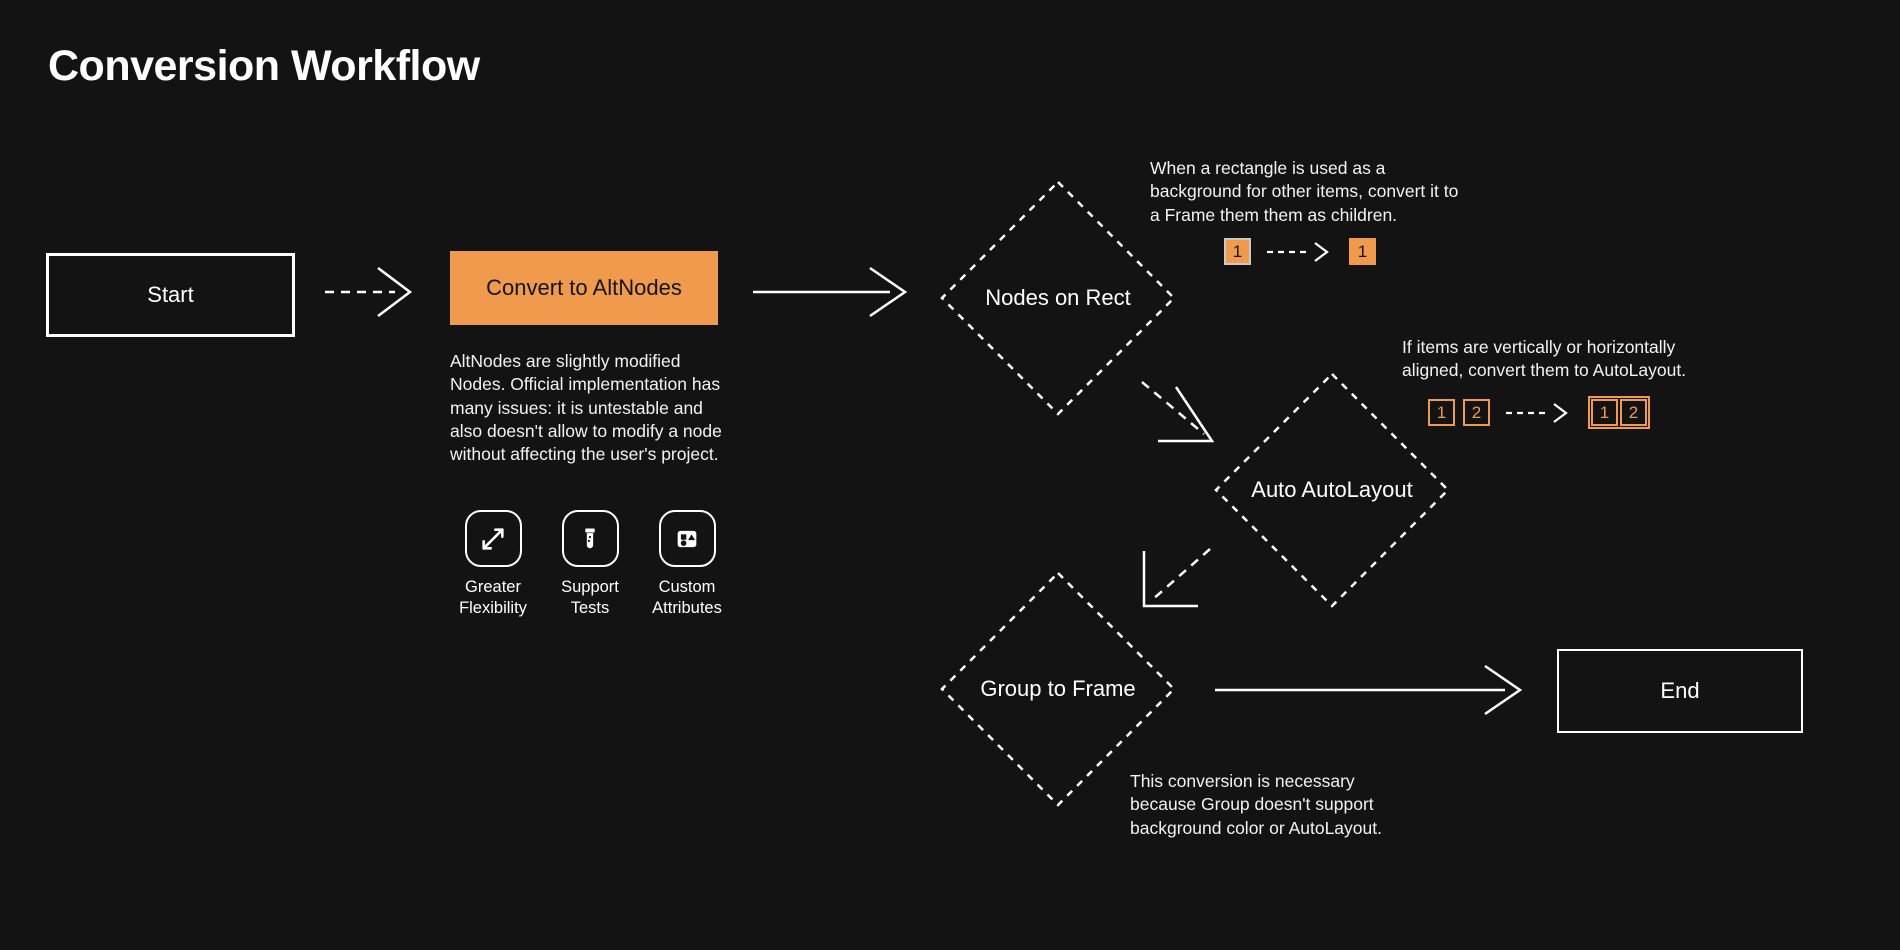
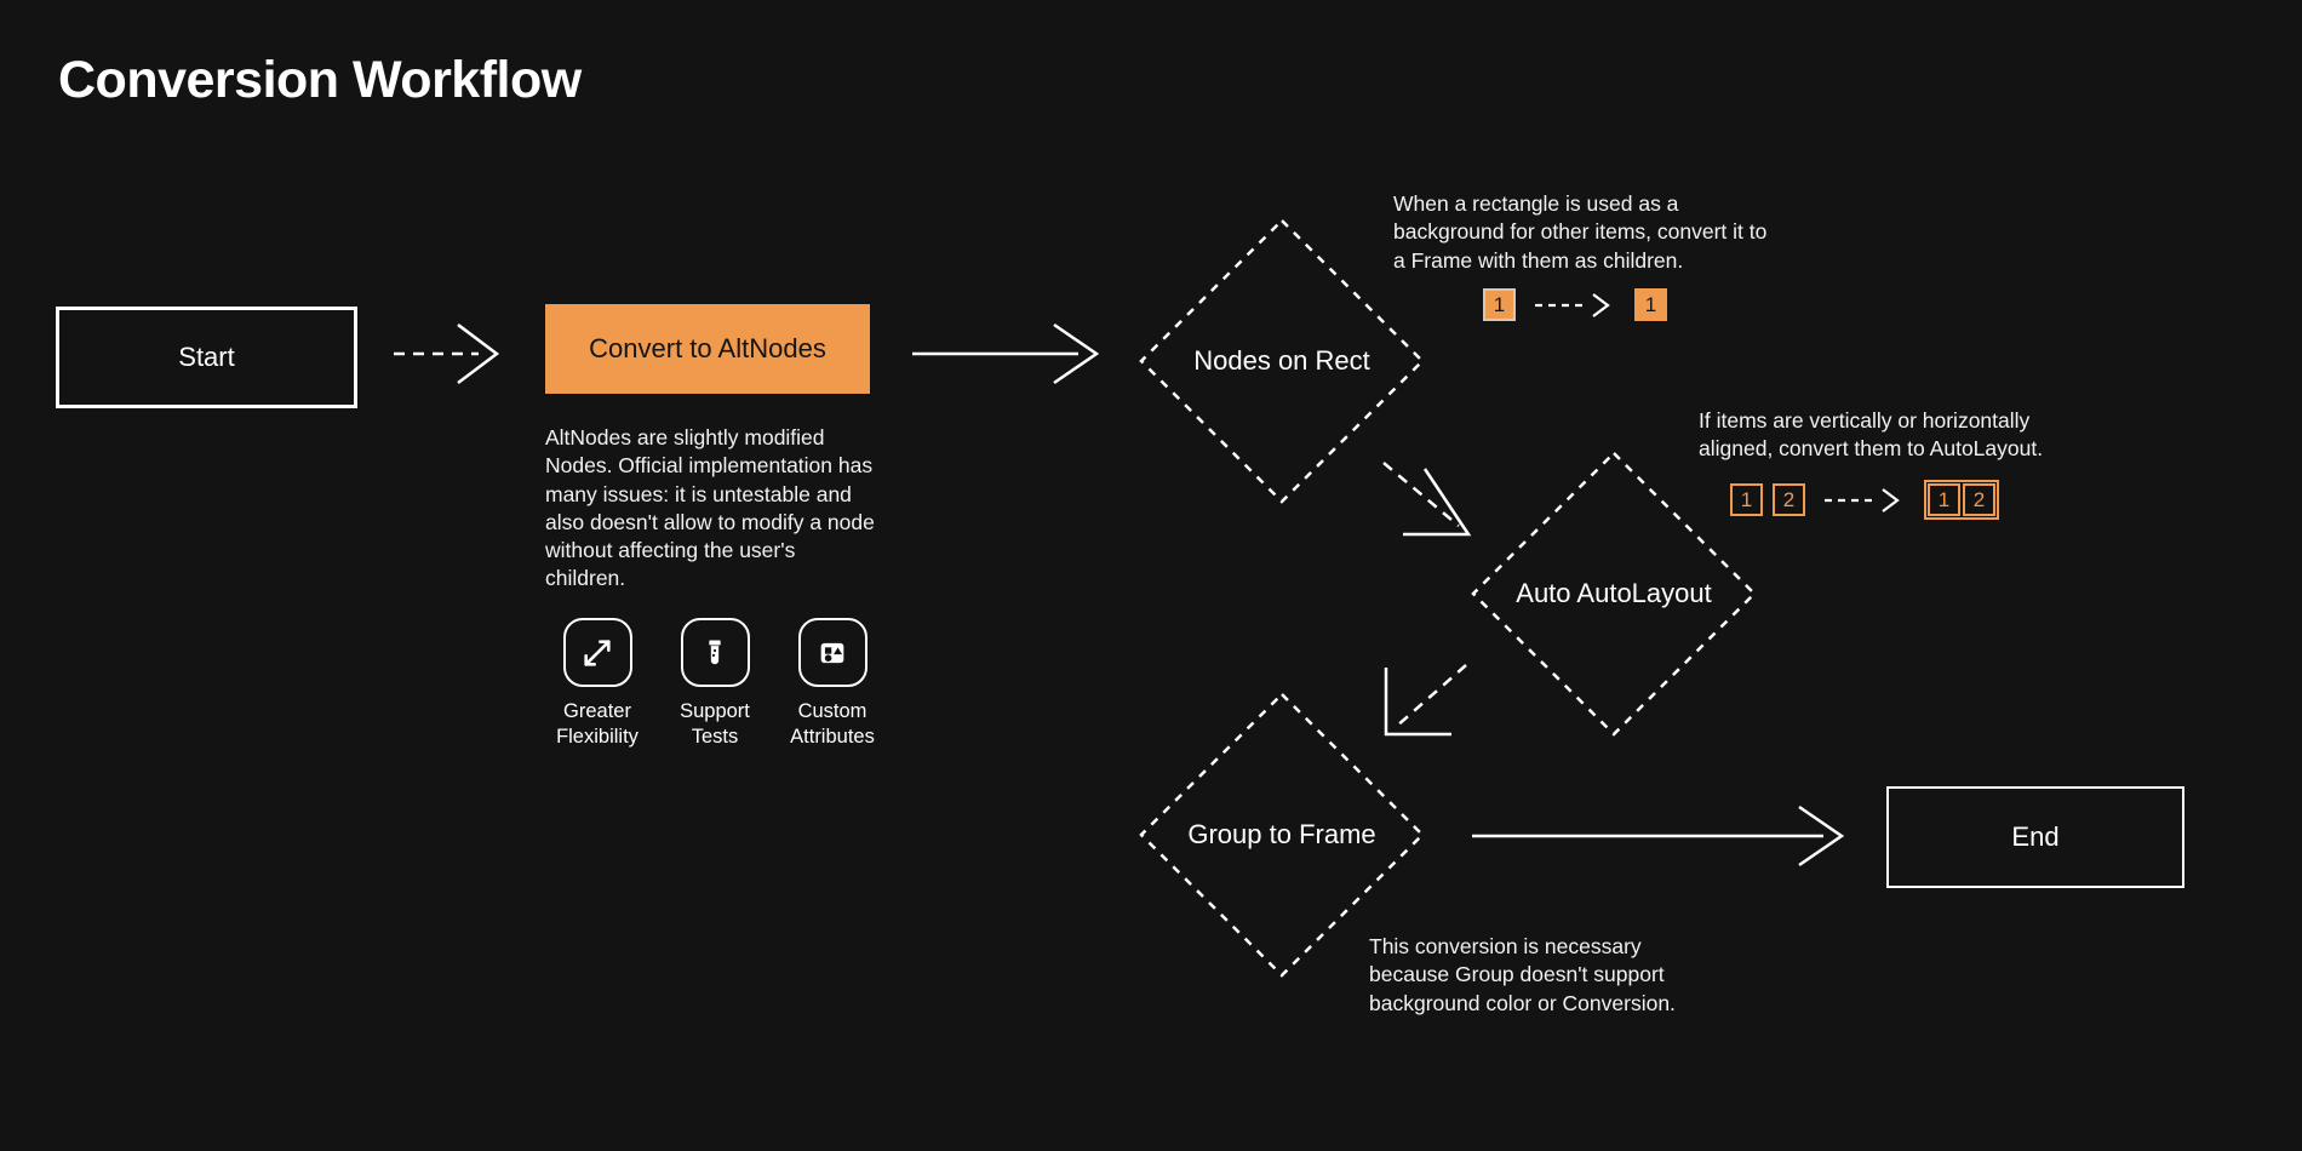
  Conversion Workflow
  Start
  Convert to AltNodes
- AltNodes are slightly modified Nodes. Official implementation has many issues: it is untestable and also doesn't allow to modify a node without affecting the user's project.
+ AltNodes are slightly modified Nodes. Official implementation has many issues: it is untestable and also doesn't allow to modify a node without affecting the user's children.
  Greater
  Flexibility
  Support
  Tests
  Custom
  Attributes
  Nodes on Rect
  Auto AutoLayout
  Group to Frame
  End
- When a rectangle is used as a background for other items, convert it to a Frame them them as children.
+ When a rectangle is used as a background for other items, convert it to a Frame with them as children.
  1
  1
  If items are vertically or horizontally aligned, convert them to AutoLayout.
  1
  2
  1
  2
- This conversion is necessary because Group doesn't support background color or AutoLayout.
+ This conversion is necessary because Group doesn't support background color or Conversion.
